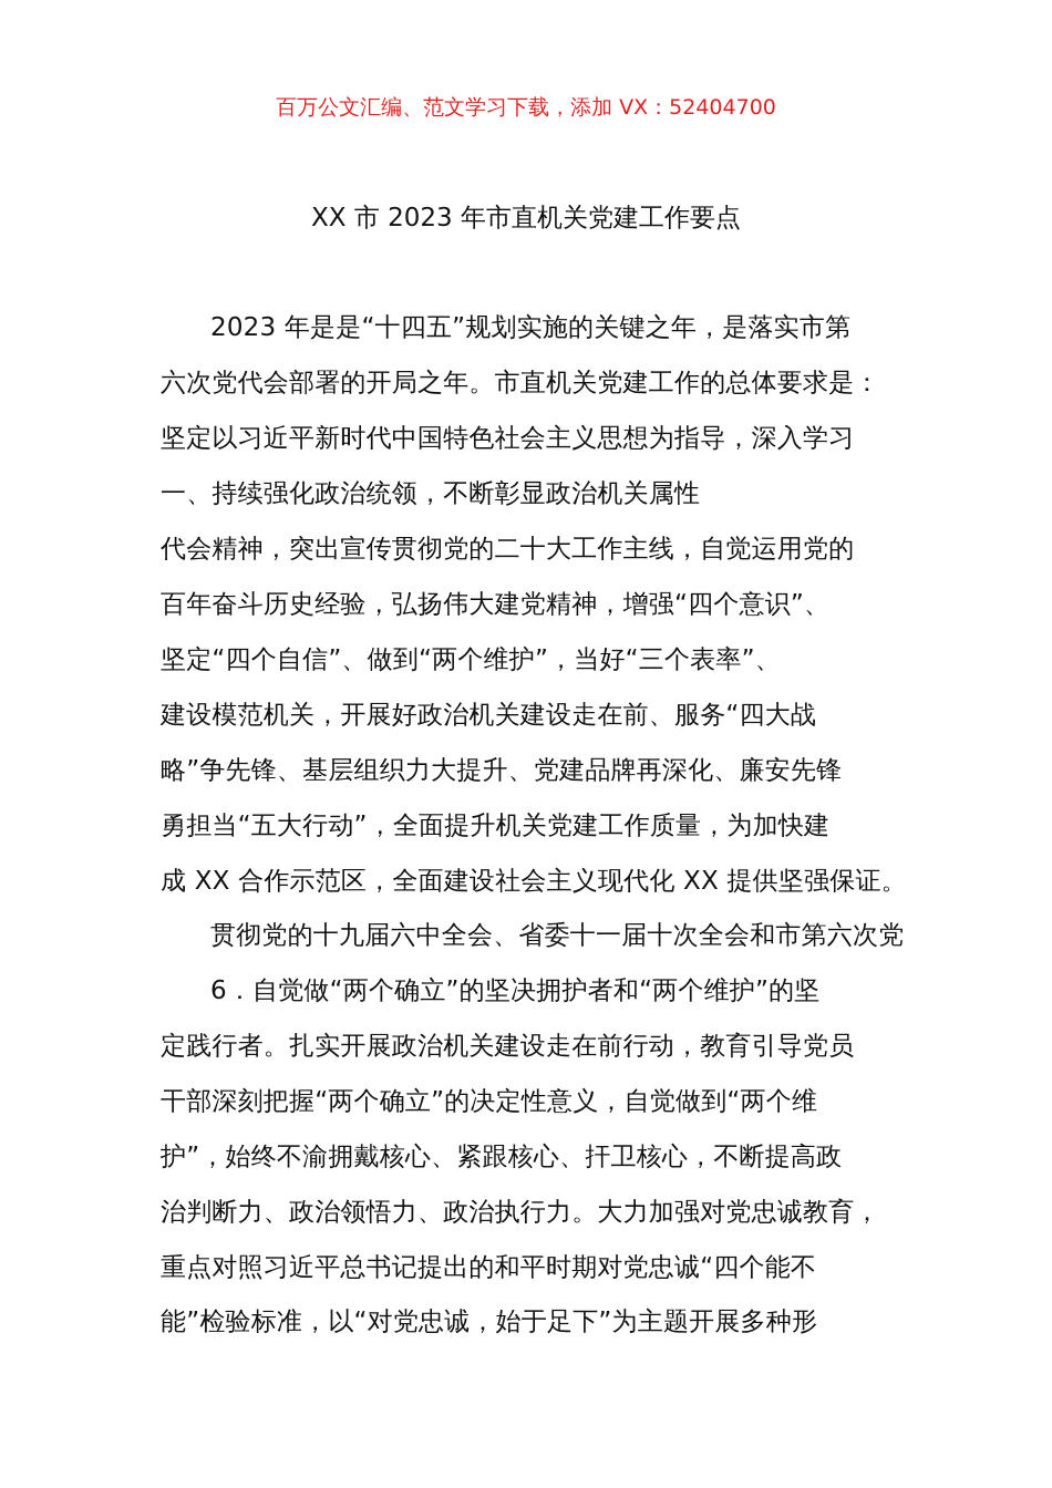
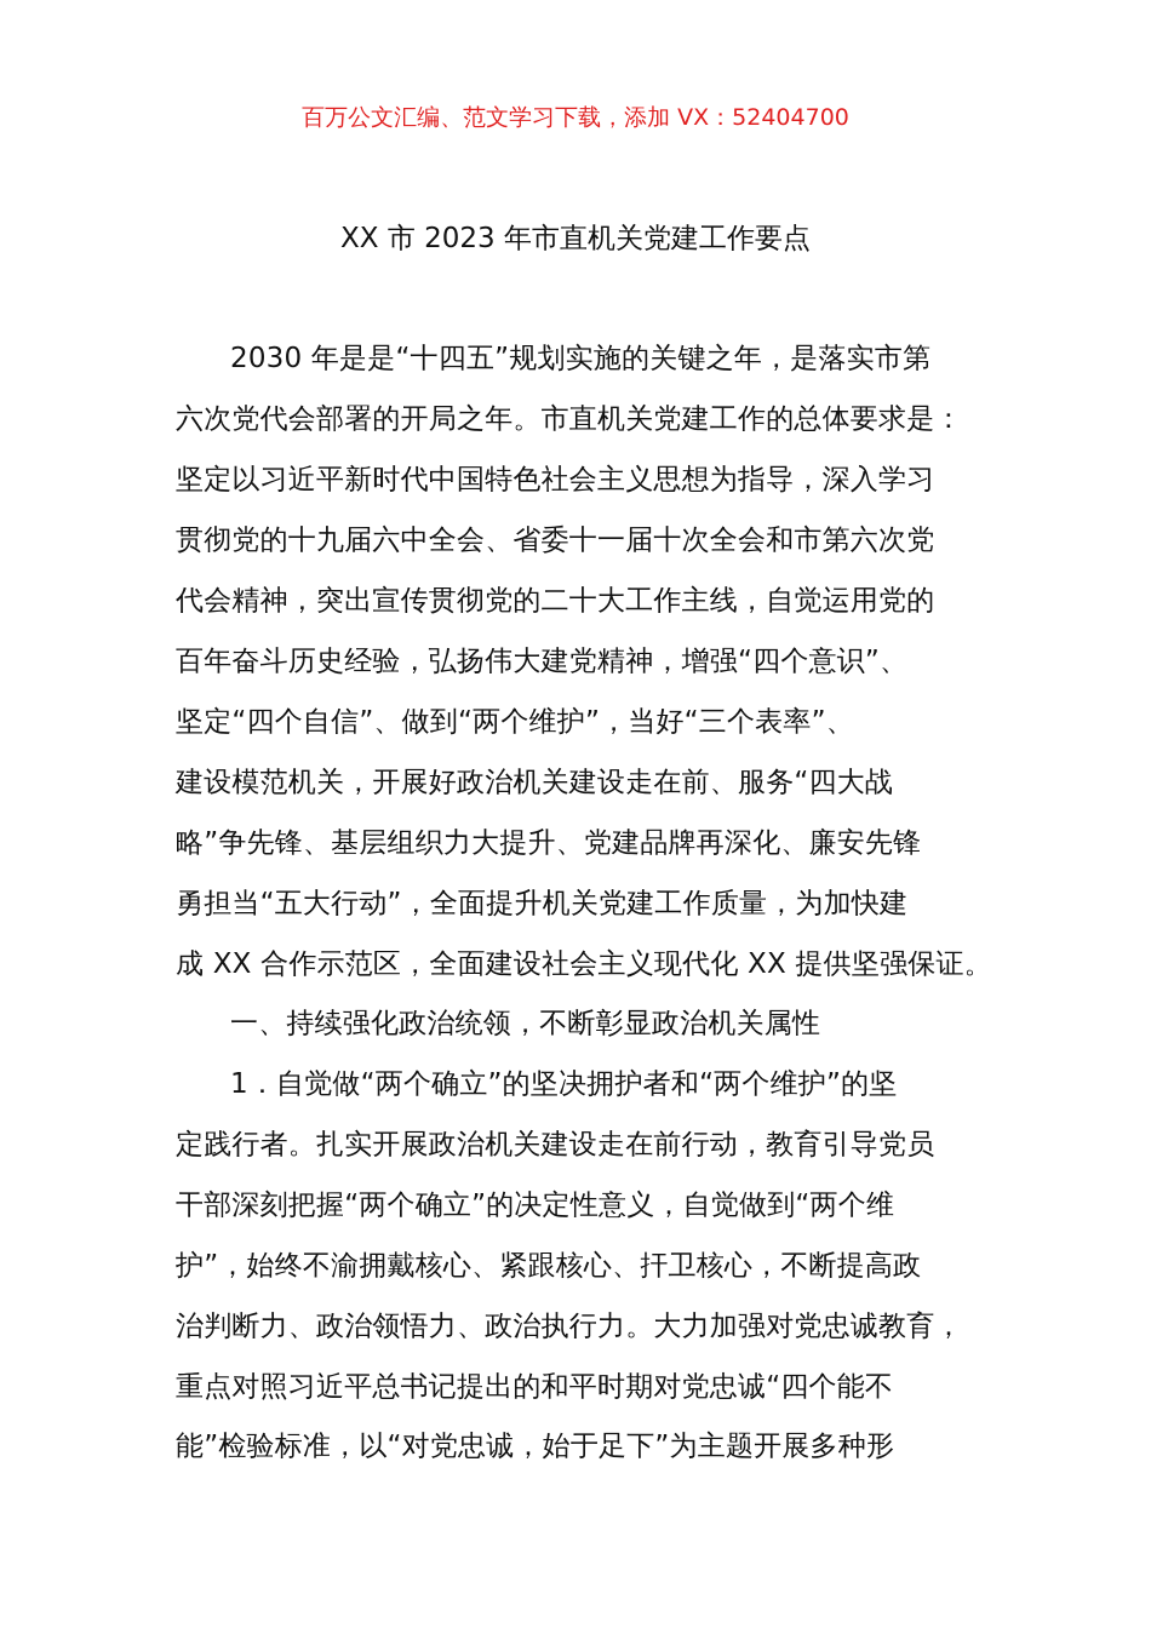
  百万公文汇编、范文学习下载，添加 VX：52404700
  XX 市 2023 年市直机关党建工作要点
- 2023 年是是“十四五”规划实施的关键之年，是落实市第
+ 2030 年是是“十四五”规划实施的关键之年，是落实市第
  六次党代会部署的开局之年。市直机关党建工作的总体要求是：
  坚定以习近平新时代中国特色社会主义思想为指导，深入学习
- 一、持续强化政治统领，不断彰显政治机关属性
+ 贯彻党的十九届六中全会、省委十一届十次全会和市第六次党
  代会精神，突出宣传贯彻党的二十大工作主线，自觉运用党的
  百年奋斗历史经验，弘扬伟大建党精神，增强“四个意识”、
  坚定“四个自信”、做到“两个维护”，当好“三个表率”、
  建设模范机关，开展好政治机关建设走在前、服务“四大战
  略”争先锋、基层组织力大提升、党建品牌再深化、廉安先锋
  勇担当“五大行动”，全面提升机关党建工作质量，为加快建
  成 XX 合作示范区，全面建设社会主义现代化 XX 提供坚强保证。
- 贯彻党的十九届六中全会、省委十一届十次全会和市第六次党
+ 一、持续强化政治统领，不断彰显政治机关属性
- 6．自觉做“两个确立”的坚决拥护者和“两个维护”的坚
+ 1．自觉做“两个确立”的坚决拥护者和“两个维护”的坚
  定践行者。扎实开展政治机关建设走在前行动，教育引导党员
  干部深刻把握“两个确立”的决定性意义，自觉做到“两个维
  护”，始终不渝拥戴核心、紧跟核心、扞卫核心，不断提高政
  治判断力、政治领悟力、政治执行力。大力加强对党忠诚教育，
  重点对照习近平总书记提出的和平时期对党忠诚“四个能不
  能”检验标准，以“对党忠诚，始于足下”为主题开展多种形
